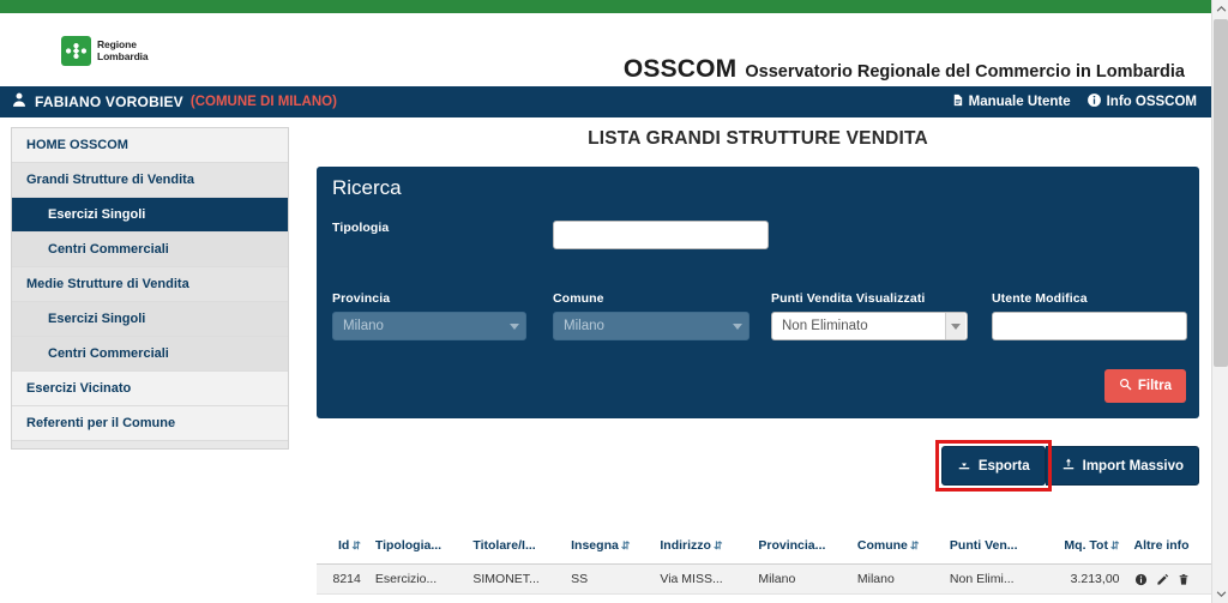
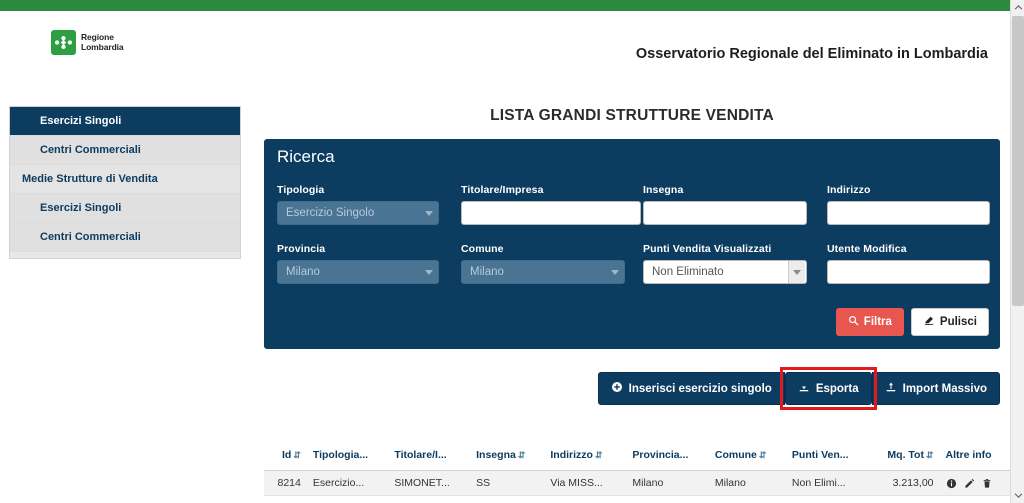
  Regione
  Lombardia
- OSSCOM
- Osservatorio Regionale del Commercio in Lombardia
+ Osservatorio Regionale del Eliminato in Lombardia
- FABIANO VOROBIEV
- (COMUNE DI MILANO)
- Manuale Utente
- Info OSSCOM
- HOME OSSCOM
- Grandi Strutture di Vendita
  Esercizi Singoli
  Centri Commerciali
  Medie Strutture di Vendita
  Esercizi Singoli
  Centri Commerciali
- Esercizi Vicinato
- Referenti per il Comune
  LISTA GRANDI STRUTTURE VENDITA
  Ricerca
  Tipologia
+ Esercizio Singolo
+ Titolare/Impresa
+ Insegna
+ Indirizzo
  Provincia
  Milano
  Comune
  Milano
  Punti Vendita Visualizzati
  Non Eliminato
  Utente Modifica
  Filtra
+ Pulisci
+ Inserisci esercizio singolo
  Esporta
  Import Massivo
  Id ⇵	Tipologia...	Titolare/I...	Insegna ⇵	Indirizzo ⇵	Provincia...	Comune ⇵	Punti Ven...	Mq. Tot ⇵	Altre info
  8214	Esercizio...	SIMONET...	SS	Via MISS...	Milano	Milano	Non Elimi...	3.213,00
